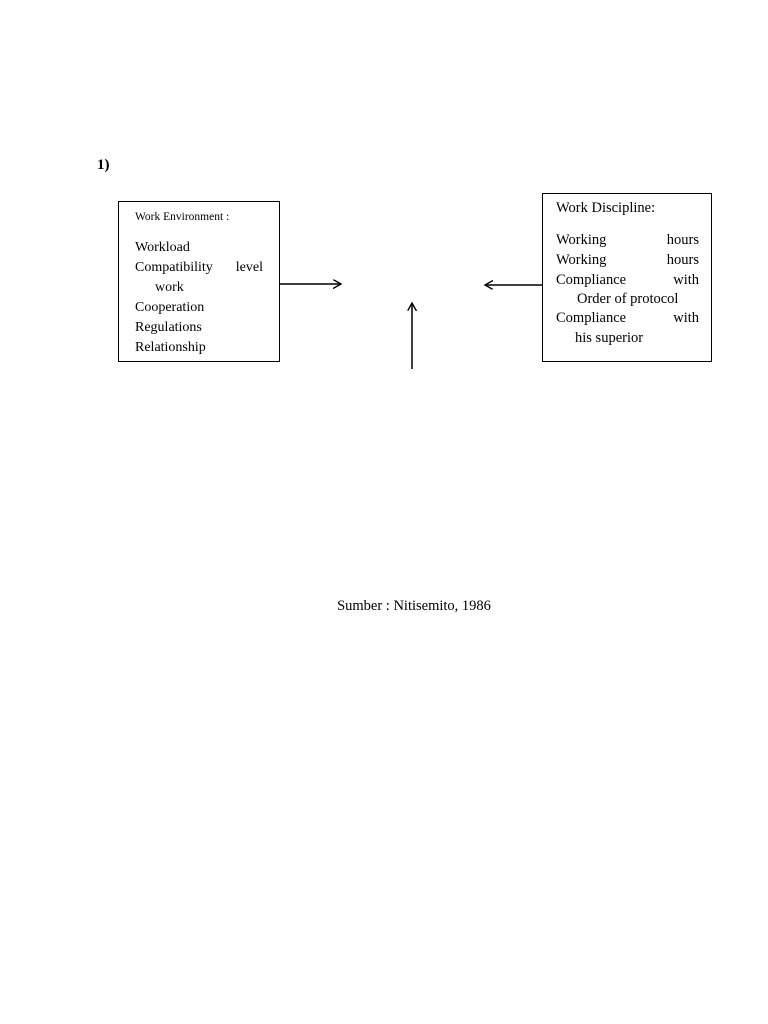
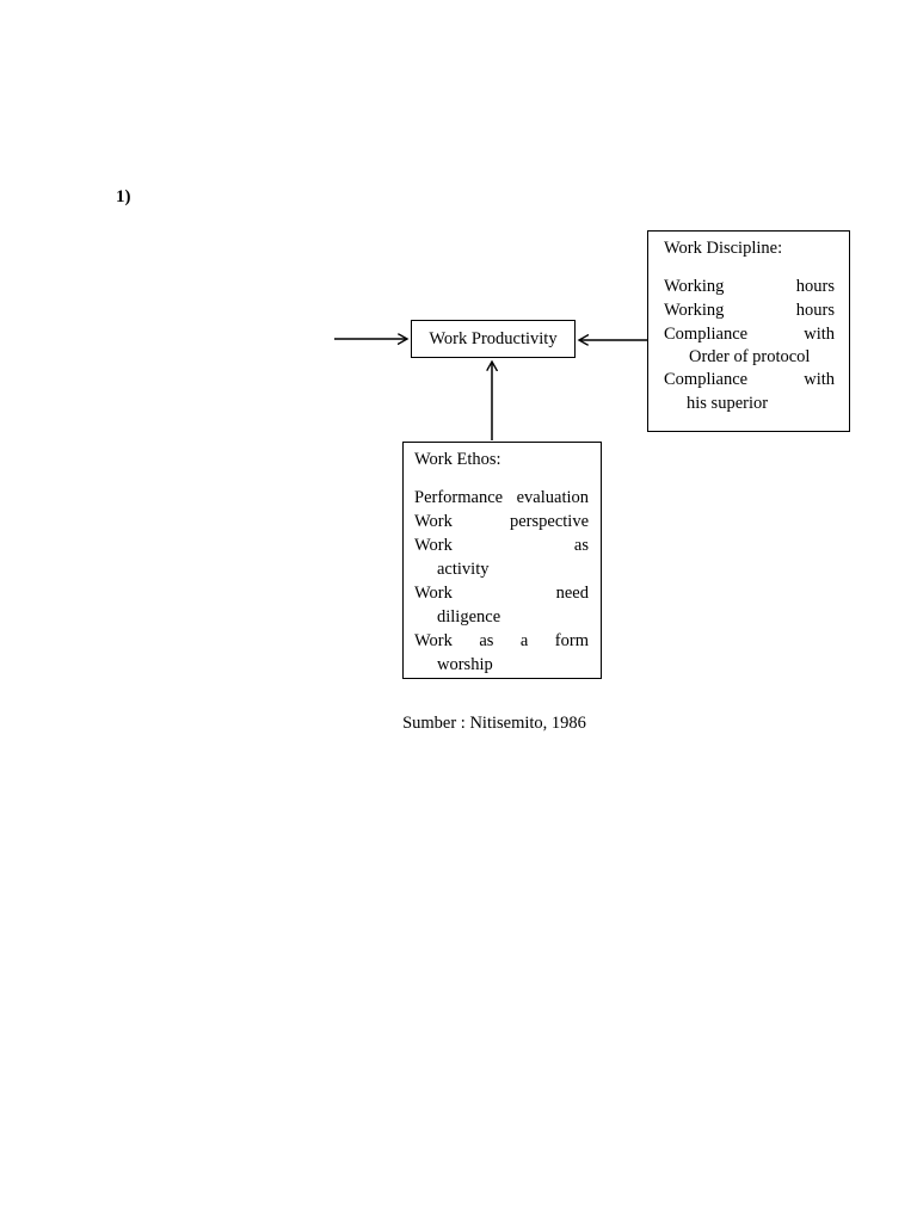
  1)
- Work Environment :
- Workload
- Compatibility level
- work
- Cooperation
- Regulations
- Relationship
  Work Discipline:
  Working hours
  Working hours
  Compliance with
  Order of protocol
  Compliance with
  his superior
+ Work Productivity
+ Work Ethos:
+ Performance evaluation
+ Work perspective
+ Work as
+ activity
+ Work need
+ diligence
+ Work as a form
+ worship
  Sumber : Nitisemito, 1986
